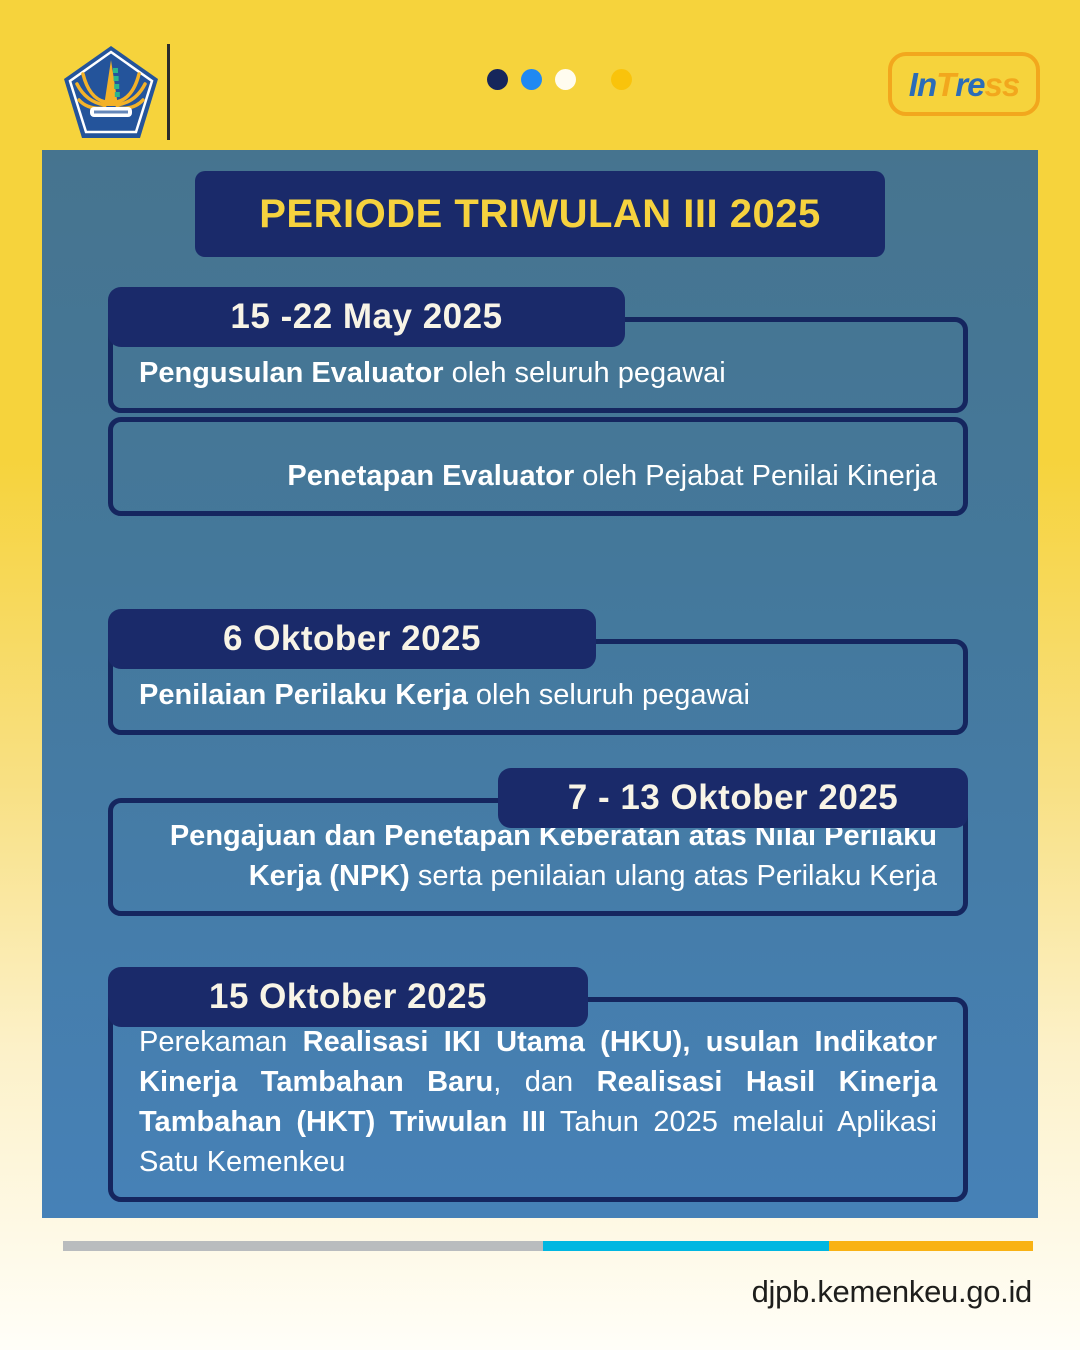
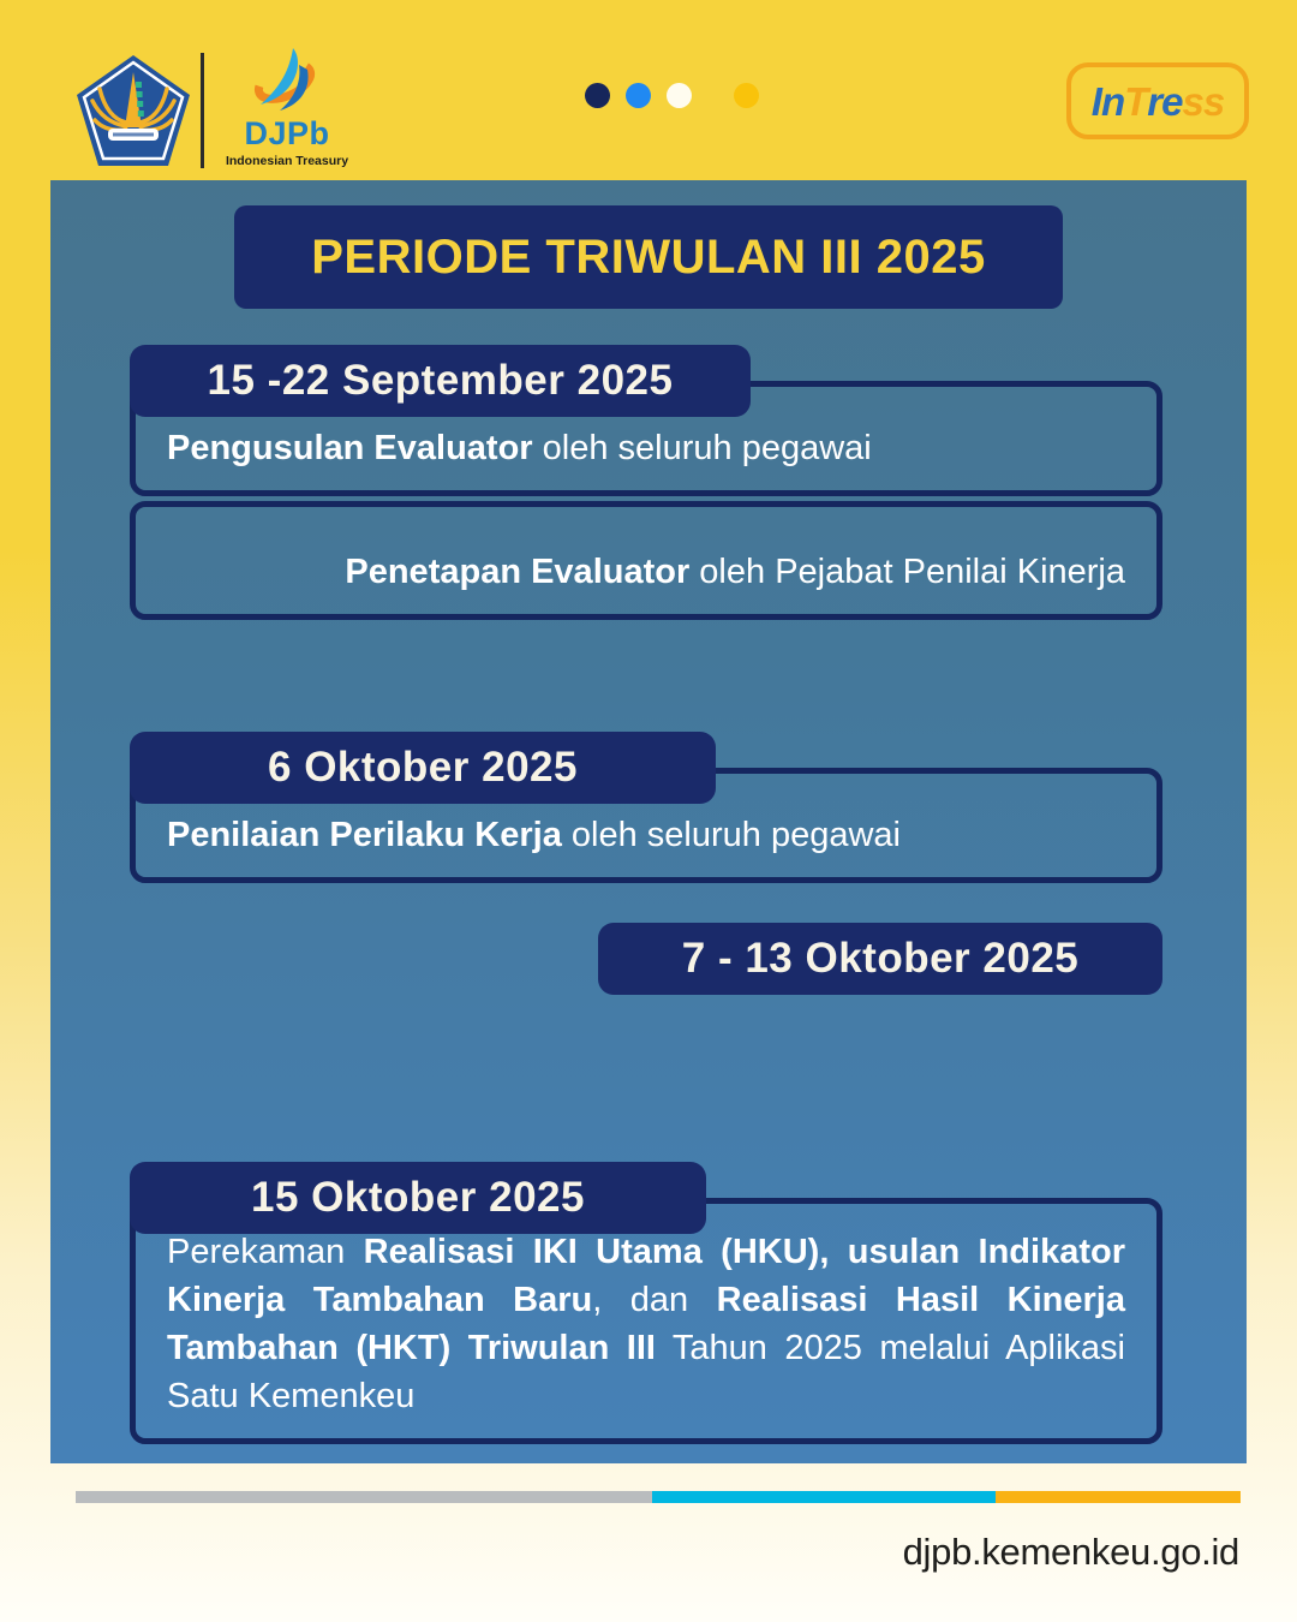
+ DJPb
+ Indonesian Treasury
  In
  T
  re
  ss
  PERIODE TRIWULAN III 2025
- 15 -22 May 2025
+ 15 -22 September 2025
  Pengusulan Evaluator oleh seluruh pegawai
  Penetapan Evaluator oleh Pejabat Penilai Kinerja
  6 Oktober 2025
  Penilaian Perilaku Kerja oleh seluruh pegawai
  7 - 13 Oktober 2025
- Pengajuan dan Penetapan Keberatan atas Nilai Perilaku Kerja (NPK) serta penilaian ulang atas Perilaku Kerja
  15 Oktober 2025
  Perekaman Realisasi IKI Utama (HKU), usulan Indikator Kinerja Tambahan Baru, dan Realisasi Hasil Kinerja Tambahan (HKT) Triwulan III Tahun 2025 melalui Aplikasi Satu Kemenkeu
  djpb.kemenkeu.go.id
